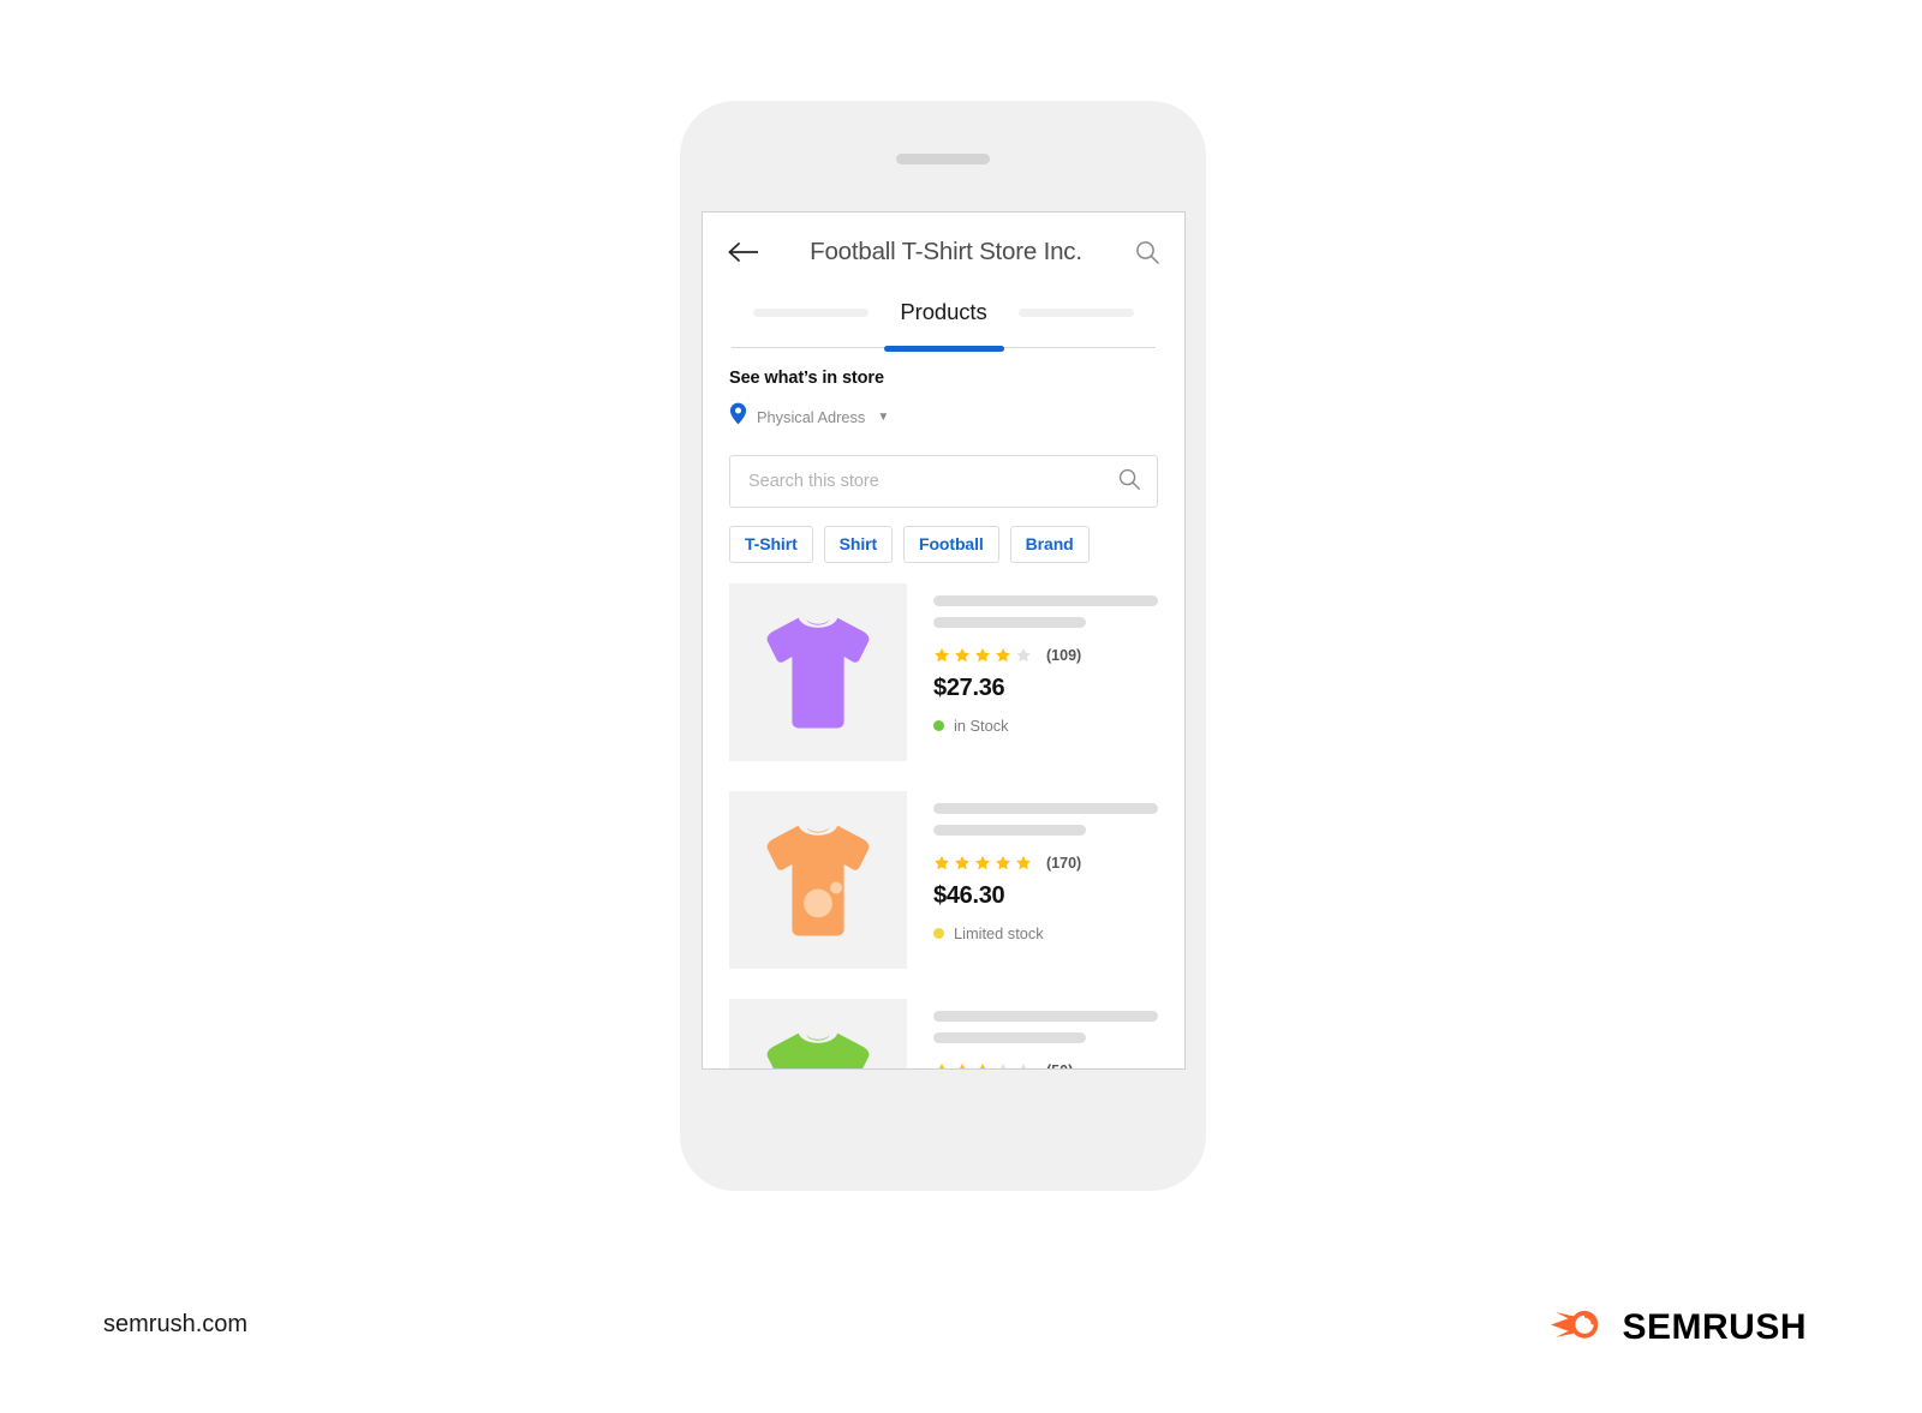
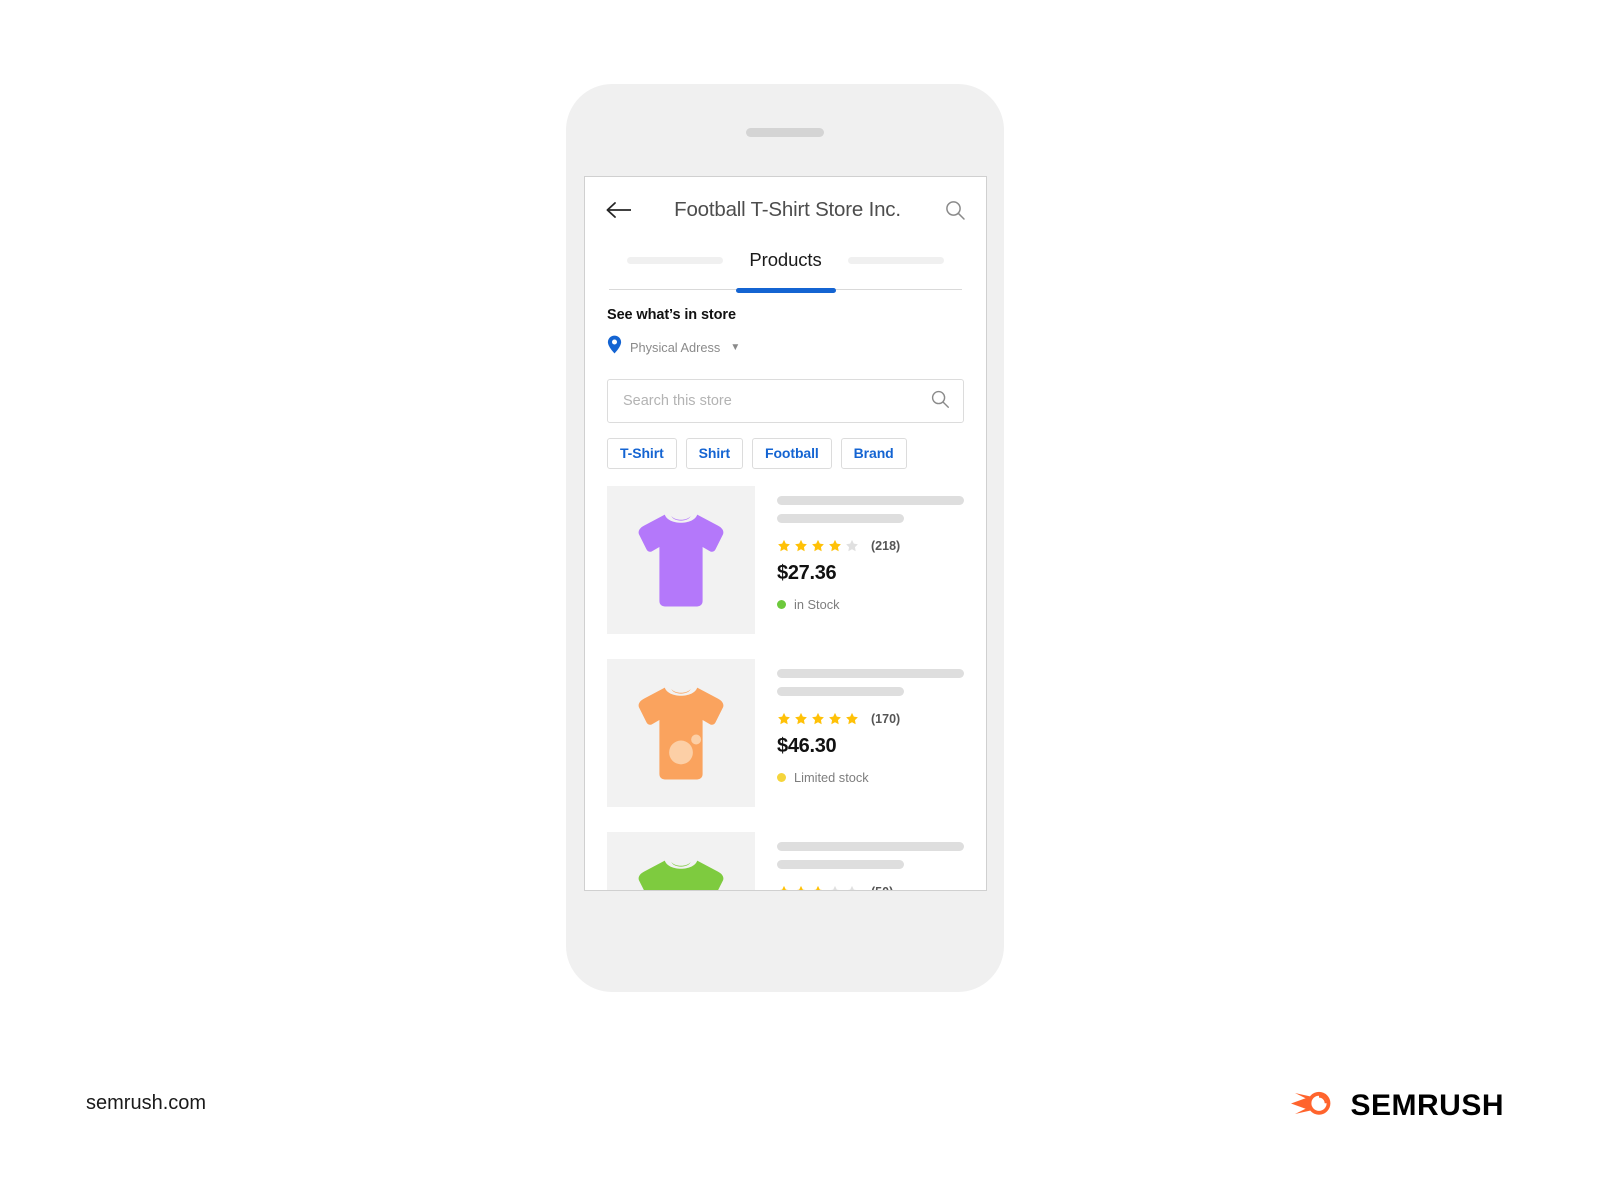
  Football T-Shirt Store Inc.
  Products
  See what’s in store
  Physical Adress
  ▼
  Search this store
  T-Shirt
  Shirt
  Football
  Brand
- (109)
+ (218)
  $27.36
  in Stock
  (170)
  $46.30
  Limited stock
  semrush.com
  SEMRUSH
